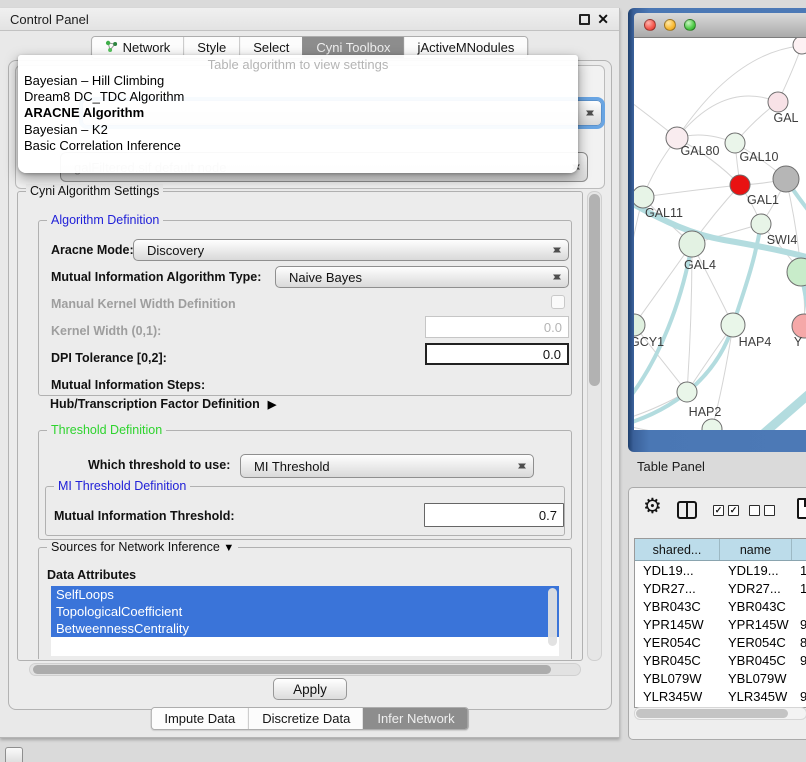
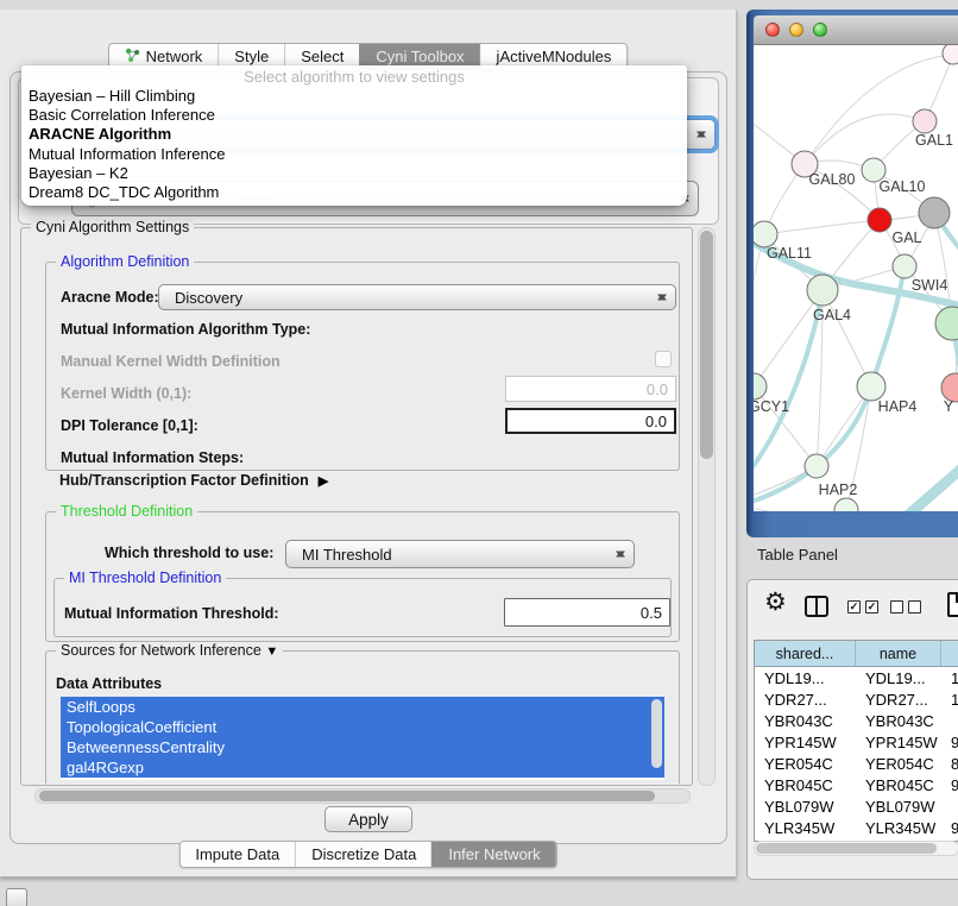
- Control Panel
- ✕
  Network
  Style
  Select
  Cyni Toolbox
  jActiveMNodules
  Cyni Algorithm Settings
  Algorithm Definition
  Aracne Mode:
  Discovery
  Mutual Information Algorithm Type:
- Naive Bayes
  Manual Kernel Width Definition
  Kernel Width (0,1):
  0.0
- DPI Tolerance [0,2]:
+ DPI Tolerance [0,1]:
  0.0
  Mutual Information Steps:
  Hub/Transcription Factor Definition
  ▶
  Threshold Definition
  Which threshold to use:
  MI Threshold
  MI Threshold Definition
  Mutual Information Threshold:
- 0.7
+ 0.5
  Sources for Network Inference ▼
  Data Attributes
  SelfLoops
  TopologicalCoefficient
  BetweennessCentrality
+ gal4RGexp
  Apply
- Table algorithm to view settings
+ Select algorithm to view settings
  Bayesian – Hill Climbing
- Dream8 DC_TDC Algorithm
+ Basic Correlation Inference
  ARACNE Algorithm
+ Mutual Information Inference
  Bayesian – K2
- Basic Correlation Inference
+ Dream8 DC_TDC Algorithm
  Impute Data
  Discretize Data
  Infer Network
- GAL
+ GAL1
  GAL80
  GAL10
- GAL1
+ GAL
  GAL11
  SWI4
  GAL4
  GCY1
  HAP4
  Y
  HAP2
  Table Panel
  ⚙
  ✓
  ✓
  shared...
  name
  YDL19...
  YDL19...
  YDR27...
  YDR27...
  YBR043C
  YBR043C
  YPR145W
  YPR145W
  YER054C
  YER054C
  YBR045C
  YBR045C
  YBL079W
  YBL079W
  YLR345W
  YLR345W
